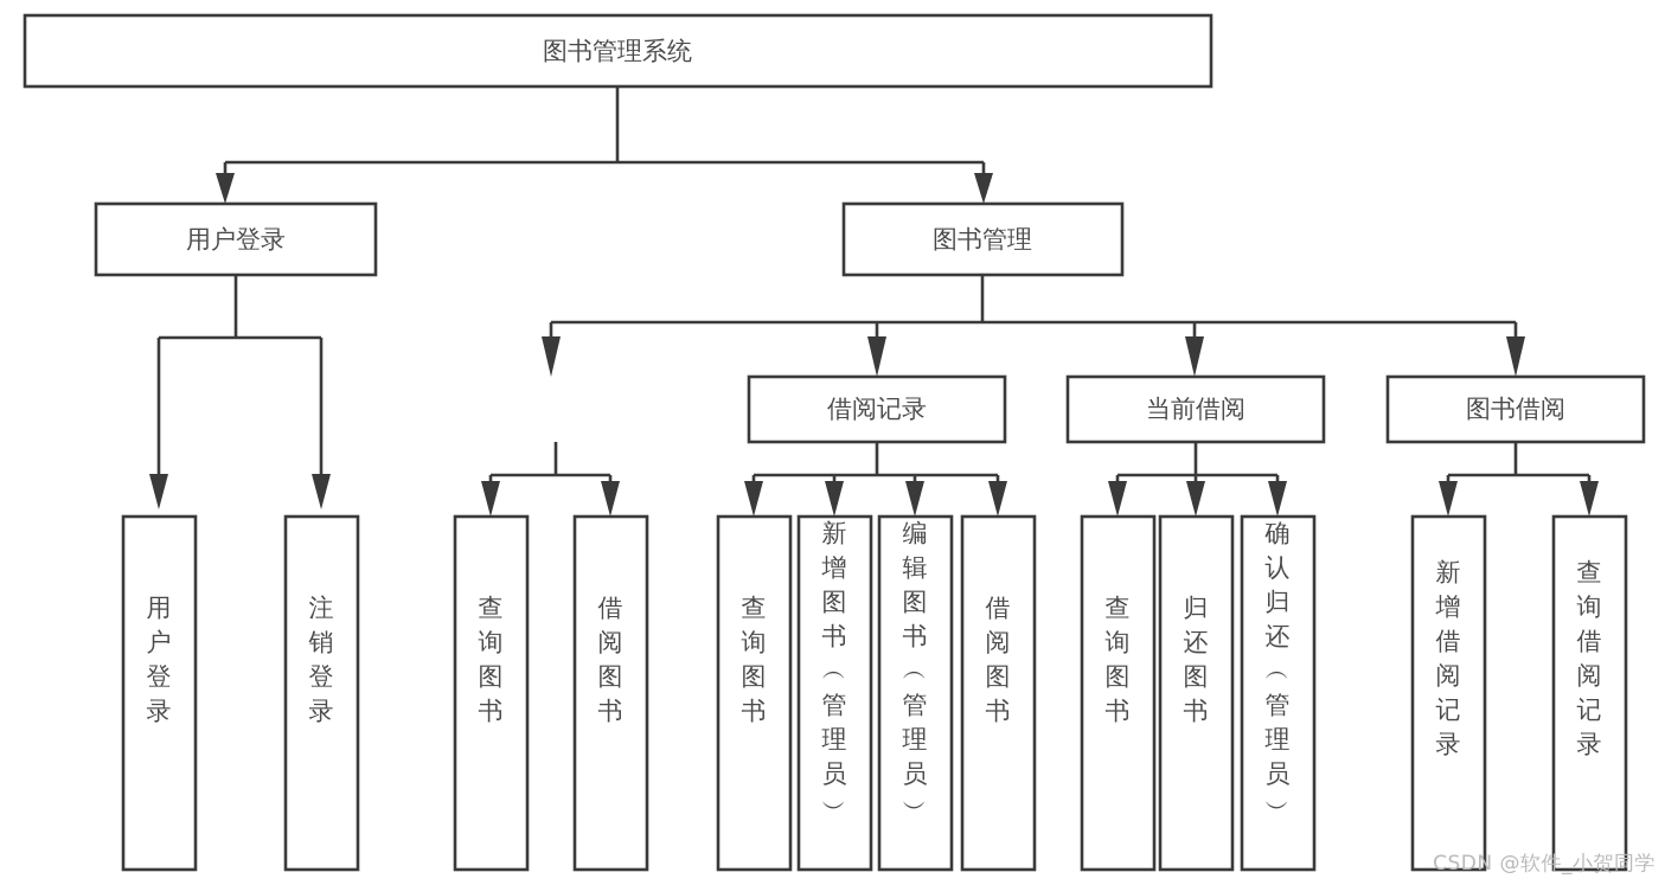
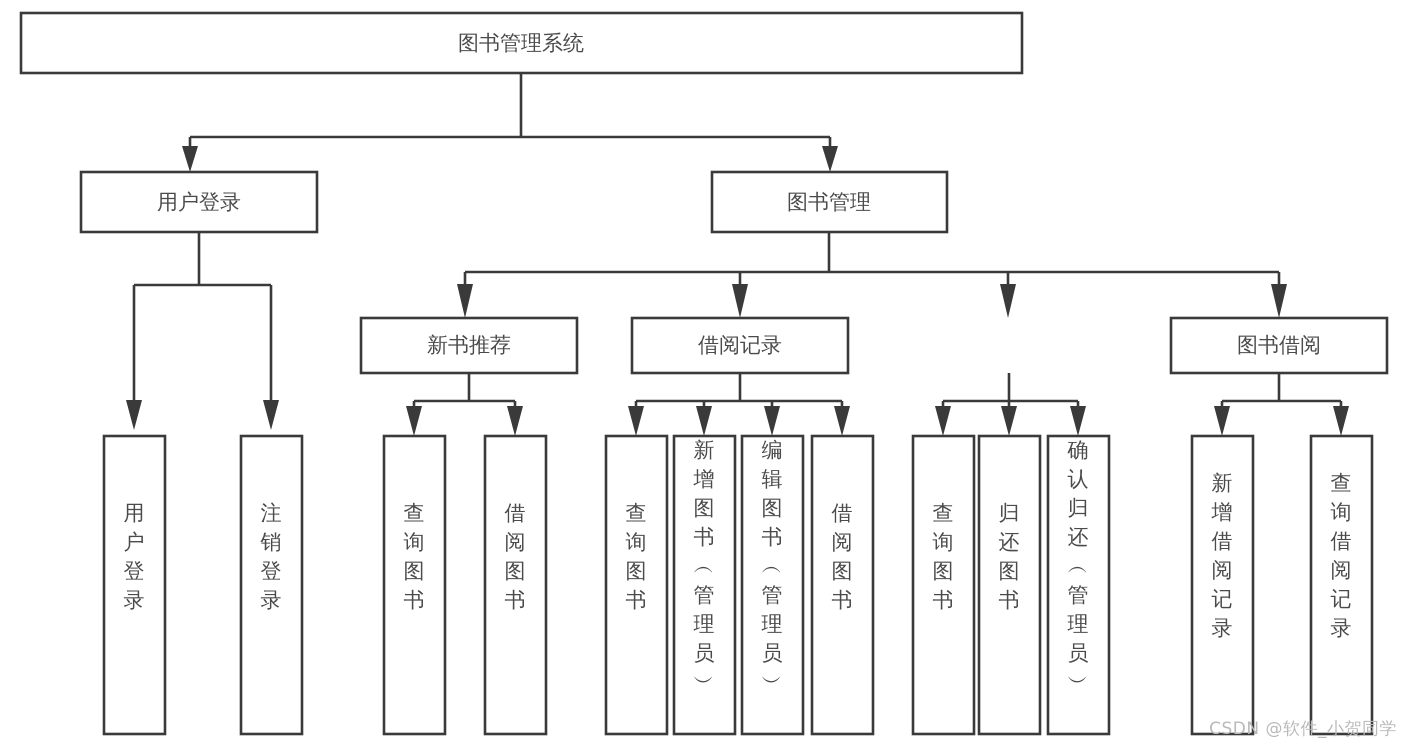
  图书管理系统
  用户登录
  图书管理
+ 新书推荐
  借阅记录
- 当前借阅
  图书借阅
  用户登录
  注销登录
  查询图书
  借阅图书
  查询图书
  新增图书 ︵ 管理员 ︶
  编辑图书 ︵ 管理员 ︶
  借阅图书
  查询图书
  归还图书
  确认归还 ︵ 管理员 ︶
  新增借阅记录
  查询借阅记录
  CSDN @软件_小贺同学
